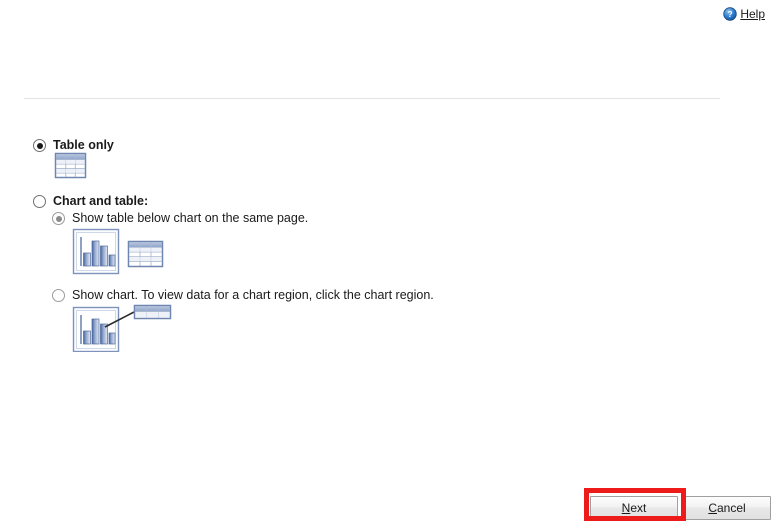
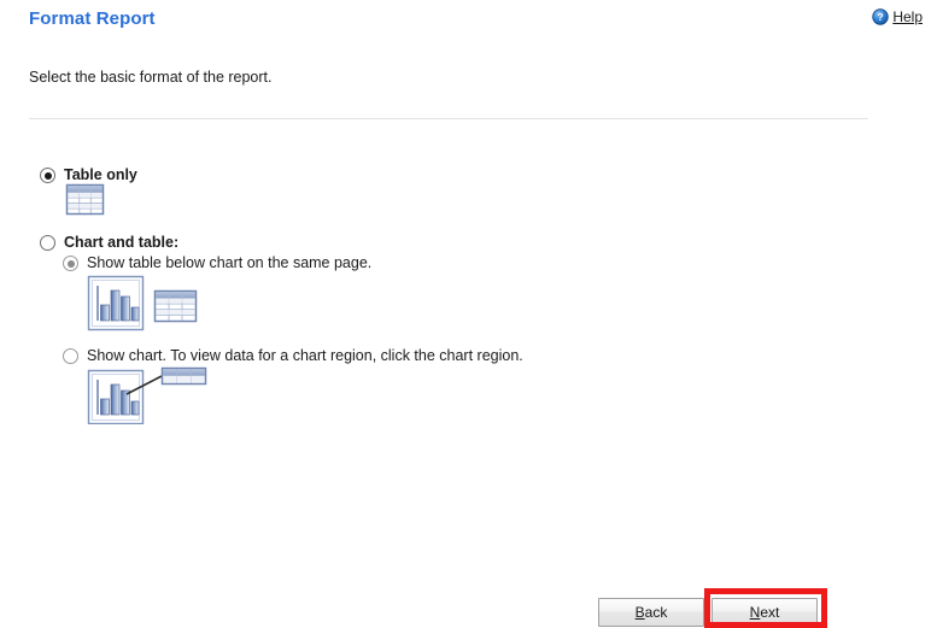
+ Format Report
  ?
  Help
+ Select the basic format of the report.
  Table only
  Chart and table:
  Show table below chart on the same page.
  Show chart. To view data for a chart region, click the chart region.
+ B
+ ack
  N
  ext
- C
- ancel
